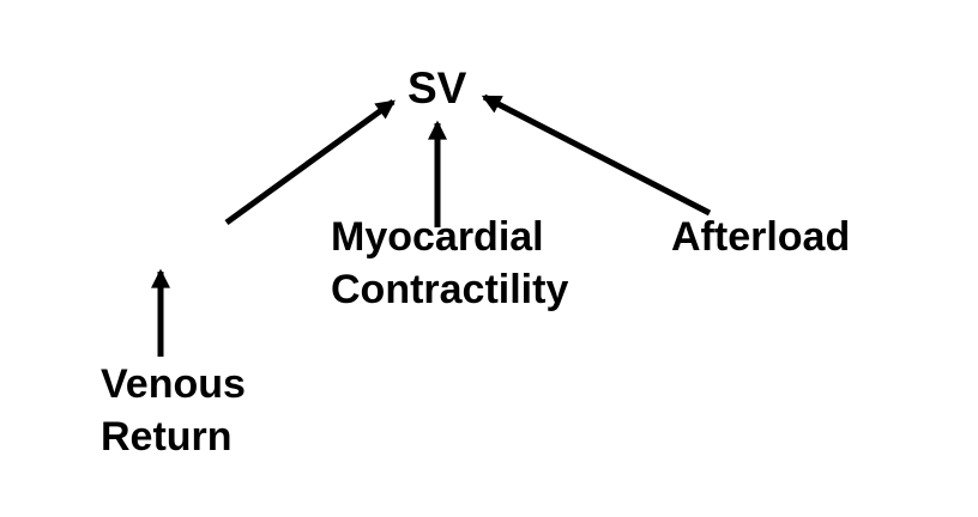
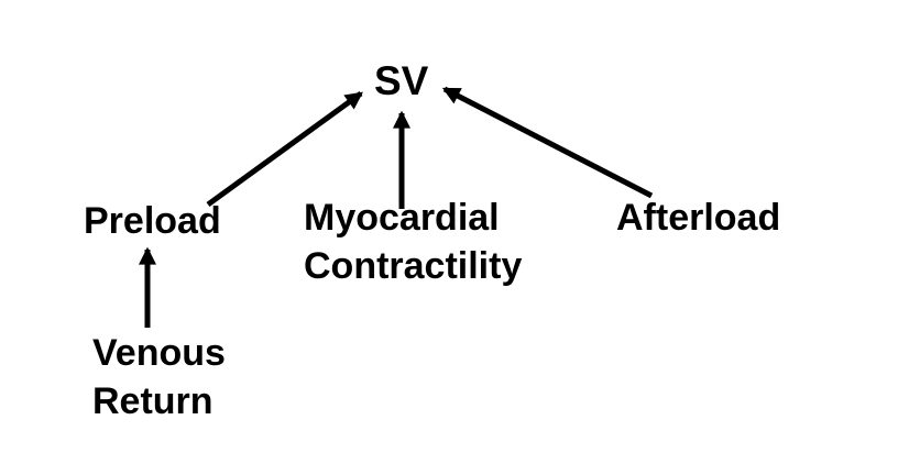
  SV
+ Preload
  Myocardial
  Contractility
  Afterload
  Venous
  Return
